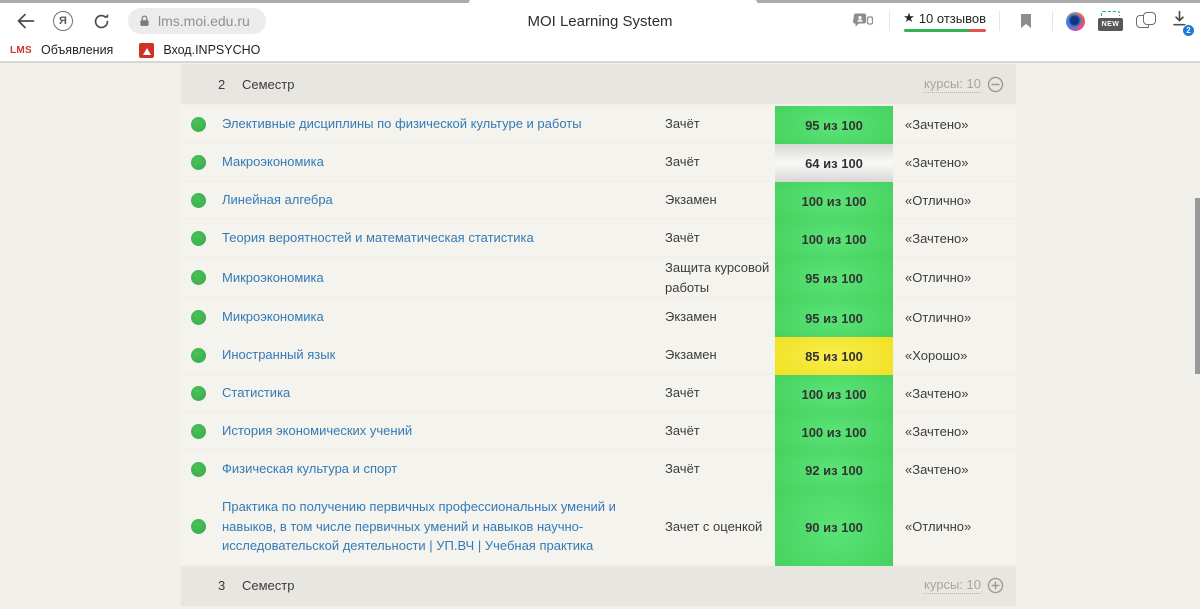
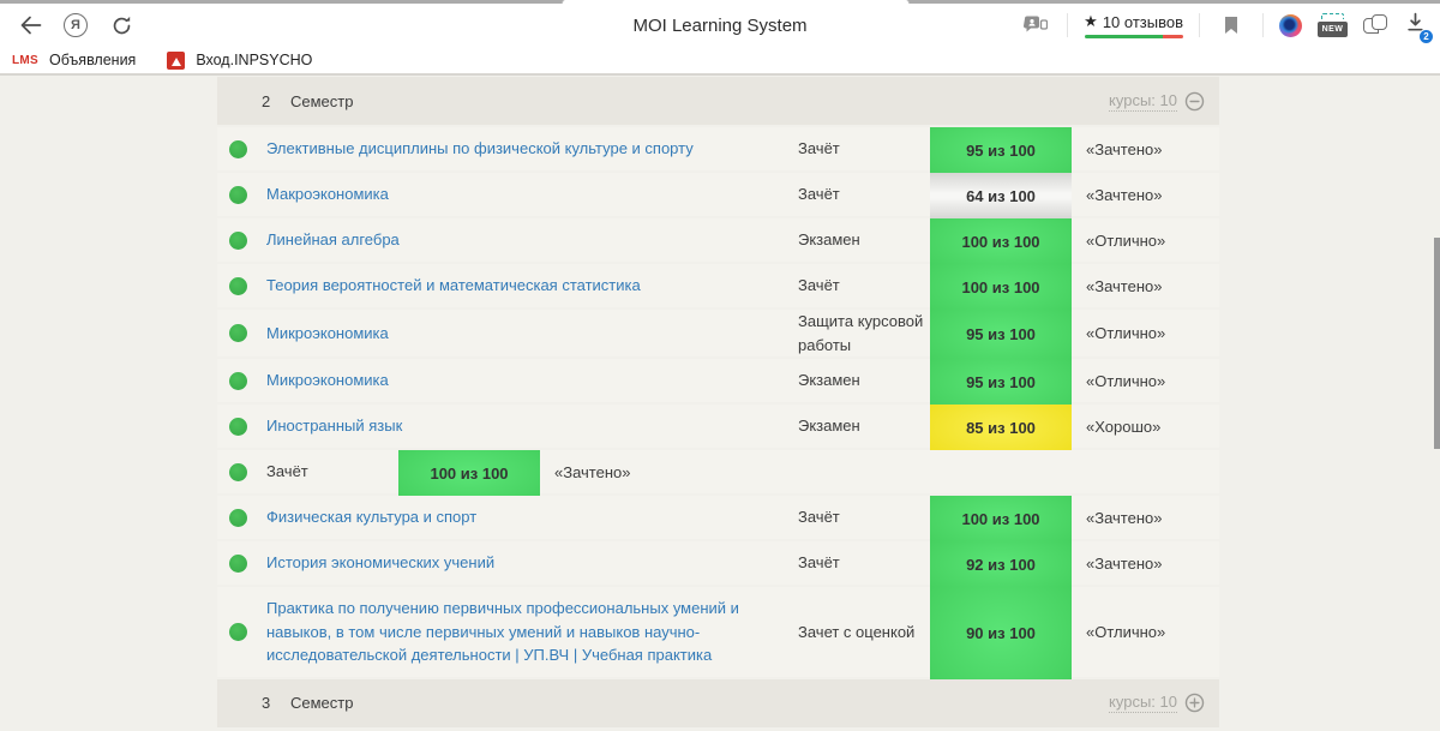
  Я
- lms.moi.edu.ru
  MOI Learning System
  ★
  10 отзывов
  2
  LMS
  Объявления
  Вход.INPSYCHO
  2
  Семестр
  курсы: 10
- Элективные дисциплины по физической культуре и работы
+ Элективные дисциплины по физической культуре и спорту
  Зачёт
  95 из 100
  «Зачтено»
  Макроэкономика
  Зачёт
  64 из 100
  «Зачтено»
  Линейная алгебра
  Экзамен
  100 из 100
  «Отлично»
  Теория вероятностей и математическая статистика
  Зачёт
  100 из 100
  «Зачтено»
  Микроэкономика
  Защита курсовой работы
  95 из 100
  «Отлично»
  Микроэкономика
  Экзамен
  95 из 100
  «Отлично»
  Иностранный язык
  Экзамен
  85 из 100
  «Хорошо»
- Статистика
  Зачёт
  100 из 100
  «Зачтено»
- История экономических учений
+ Физическая культура и спорт
  Зачёт
  100 из 100
  «Зачтено»
- Физическая культура и спорт
+ История экономических учений
  Зачёт
  92 из 100
  «Зачтено»
  Практика по получению первичных профессиональных умений и навыков, в том числе первичных умений и навыков научно-исследовательской деятельности | УП.ВЧ | Учебная практика
  Зачет с оценкой
  90 из 100
  «Отлично»
  3
  Семестр
  курсы: 10
